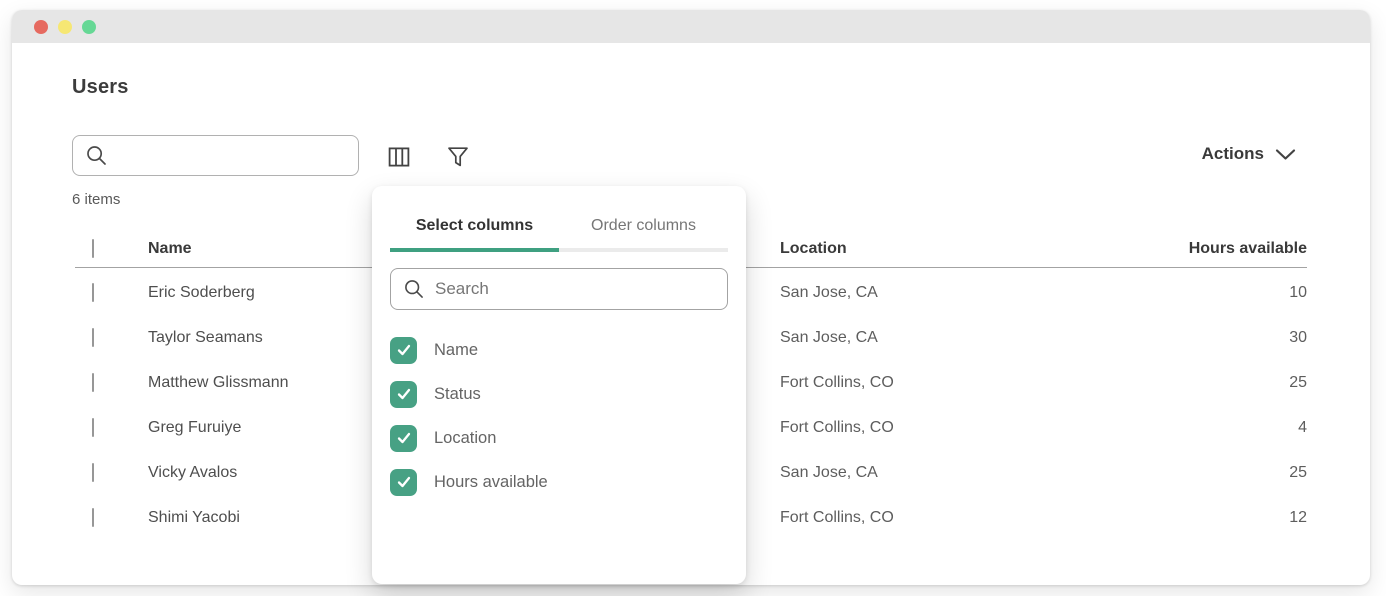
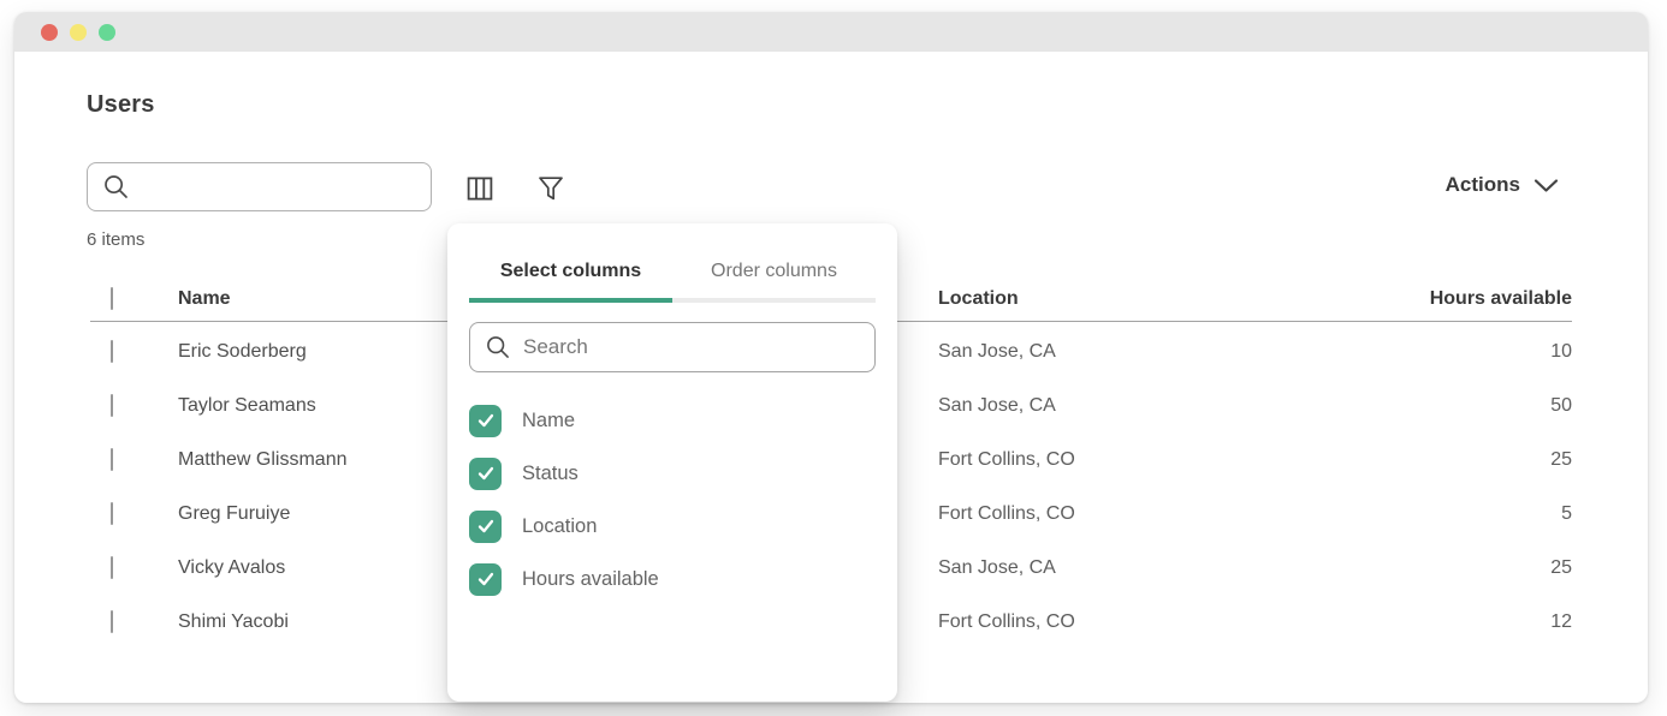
  Users
  Actions
  6 items
  Name
  Location
  Hours available
  Eric Soderberg
  San Jose, CA
  10
  Taylor Seamans
  San Jose, CA
- 30
+ 50
  Matthew Glissmann
  Fort Collins, CO
  25
  Greg Furuiye
  Fort Collins, CO
- 4
+ 5
  Vicky Avalos
  San Jose, CA
  25
  Shimi Yacobi
  Fort Collins, CO
  12
  Select columns
  Order columns
  Search
  Name
  Status
  Location
  Hours available
